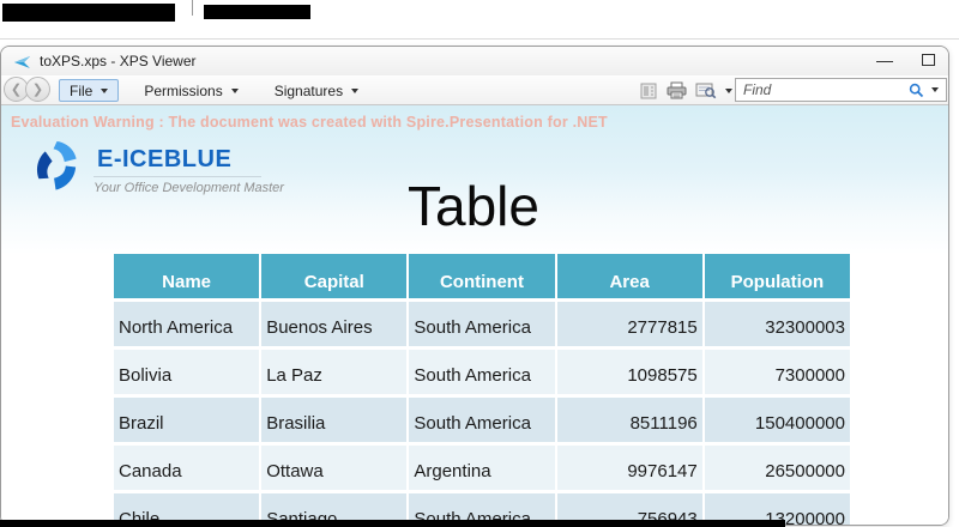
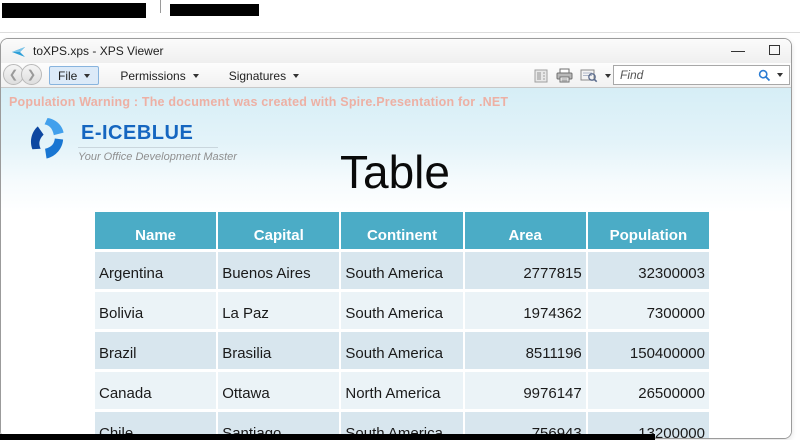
  toXPS.xps - XPS Viewer
  ❮
  ❯
  File
  Permissions
  Signatures
  Find
- Evaluation Warning : The document was created with Spire.Presentation for .NET
+ Population Warning : The document was created with Spire.Presentation for .NET
  E-ICEBLUE
  Your Office Development Master
  Table
  Name	Capital	Continent	Area	Population
- North America	Buenos Aires	South America	2777815	32300003
+ Argentina	Buenos Aires	South America	2777815	32300003
- Bolivia	La Paz	South America	1098575	7300000
+ Bolivia	La Paz	South America	1974362	7300000
  Brazil	Brasilia	South America	8511196	150400000
- Canada	Ottawa	Argentina	9976147	26500000
+ Canada	Ottawa	North America	9976147	26500000
